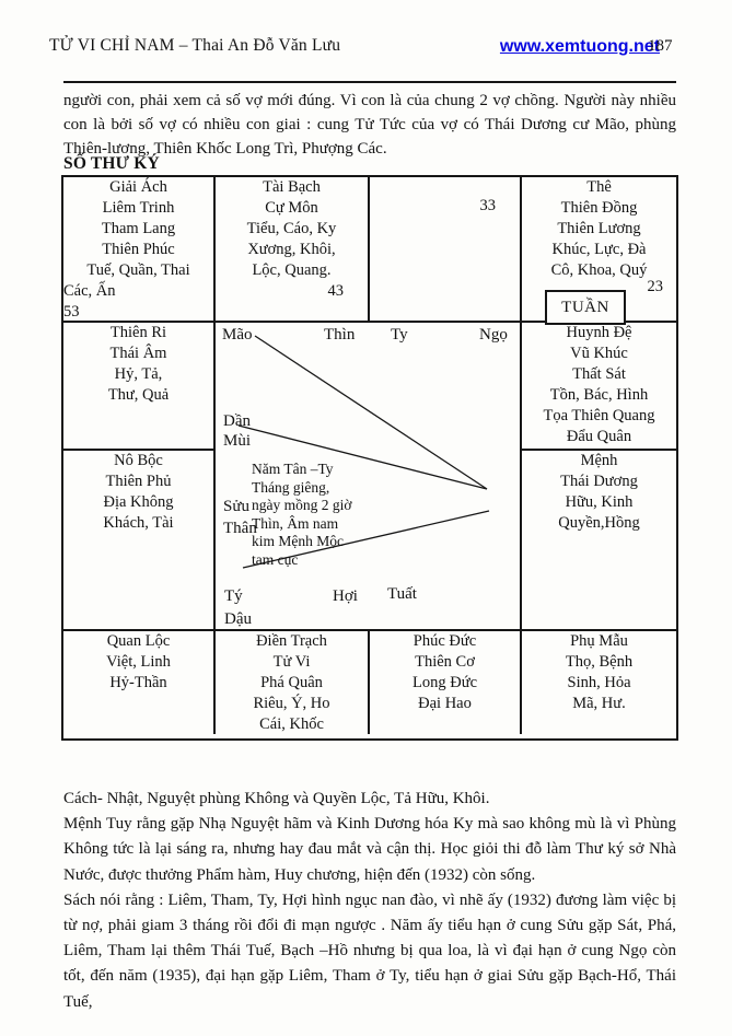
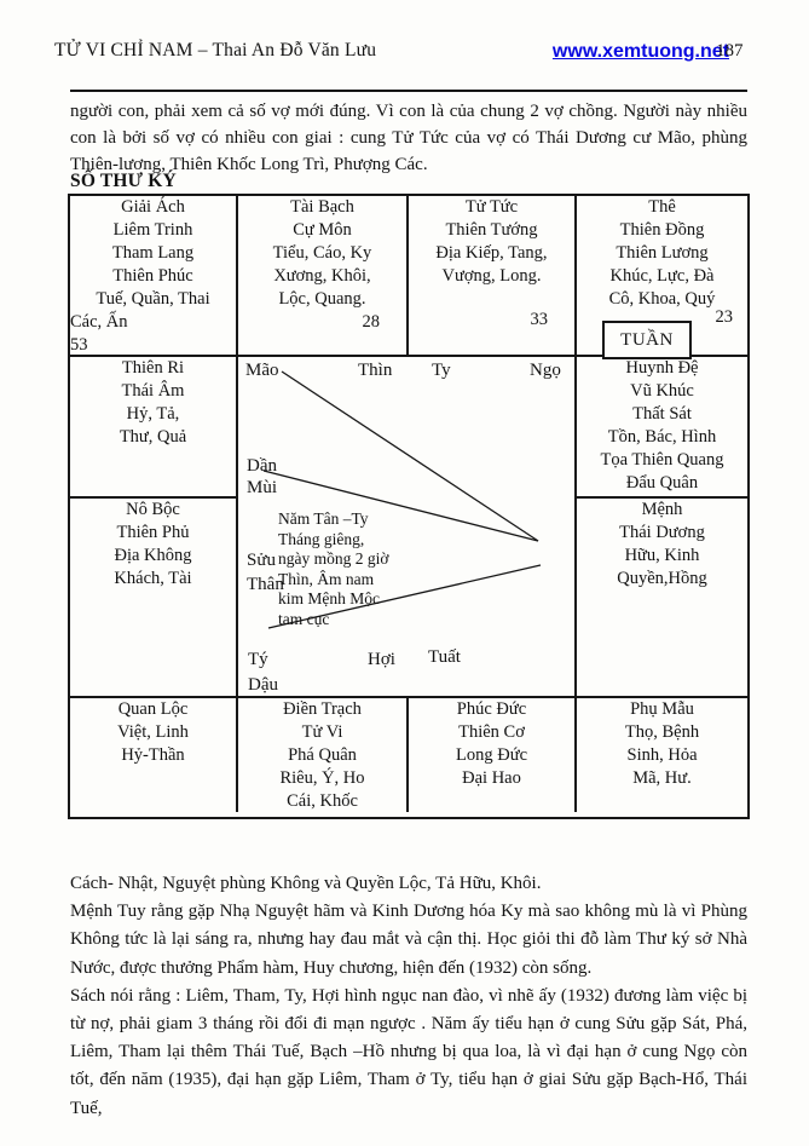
  TỬ VI CHỈ NAM – Thai An Đỗ Văn Lưu
  www.xemtuong.net
  187
  người con, phải xem cả số vợ mới đúng. Vì con là của chung 2 vợ chồng. Người này nhiều con là bởi số vợ có nhiều con giai : cung Tử Tức của vợ có Thái Dương cư Mão, phùng Thiên-lương, Thiên Khốc Long Trì, Phượng Các.
  SỐ THƯ KÝ
  Giải Ách
  Liêm Trinh
  Tham Lang
  Thiên Phúc
  Tuế, Quần, Thai
  Các, Ấn
  53
  Tài Bạch
  Cự Môn
  Tiểu, Cáo, Ky
  Xương, Khôi,
  Lộc, Quang.
- 43
+ 28
+ Tử Tức
+ Thiên Tướng
+ Địa Kiếp, Tang,
+ Vượng, Long.
  33
  Thê
  Thiên Đồng
  Thiên Lương
  Khúc, Lực, Đà
  Cô, Khoa, Quý
  23
  Thiên Ri
  Thái Âm
  Hỷ, Tả,
  Thư, Quả
  Mão
  Thìn
  Ty
  Ngọ
  Dần
  Mùi
  Sửu
  Thân
  Tý
  Dậu
  Hợi
  Tuất
  Năm Tân –Ty
  Tháng giêng,
  ngày mồng 2 giờ
  Thìn, Âm nam
  kim Mệnh Mộc
  tam cục
  Huynh Đệ
  Vũ Khúc
  Thất Sát
  Tồn, Bác, Hình
  Tọa Thiên Quang
  Đẩu Quân
  Nô Bộc
  Thiên Phủ
  Địa Không
  Khách, Tài
  Mệnh
  Thái Dương
  Hữu, Kinh
  Quyền,Hồng
  Quan Lộc
  Việt, Linh
  Hỷ-Thần
  Điền Trạch
  Tử Vi
  Phá Quân
  Riêu, Ý, Ho
  Cái, Khốc
  Phúc Đức
  Thiên Cơ
  Long Đức
  Đại Hao
  Phụ Mẫu
  Thọ, Bệnh
  Sinh, Hỏa
  Mã, Hư.
  TUẦN
  Cách- Nhật, Nguyệt phùng Không và Quyền Lộc, Tả Hữu, Khôi.
  Mệnh Tuy rằng gặp Nhạ Nguyệt hãm và Kinh Dương hóa Ky mà sao không mù là vì Phùng Không tức là lại sáng ra, nhưng hay đau mắt và cận thị. Học giỏi thi đỗ làm Thư ký sở Nhà Nước, được thưởng Phẩm hàm, Huy chương, hiện đến (1932) còn sống.
  Sách nói rằng : Liêm, Tham, Ty, Hợi hình ngục nan đào, vì nhẽ ấy (1932) đương làm việc bị từ nợ, phải giam 3 tháng rồi đổi đi mạn ngược . Năm ấy tiểu hạn ở cung Sửu gặp Sát, Phá, Liêm, Tham lại thêm Thái Tuế, Bạch –Hồ nhưng bị qua loa, là vì đại hạn ở cung Ngọ còn tốt, đến năm (1935), đại hạn gặp Liêm, Tham ở Ty, tiểu hạn ở giai Sửu gặp Bạch-Hổ, Thái Tuế,
